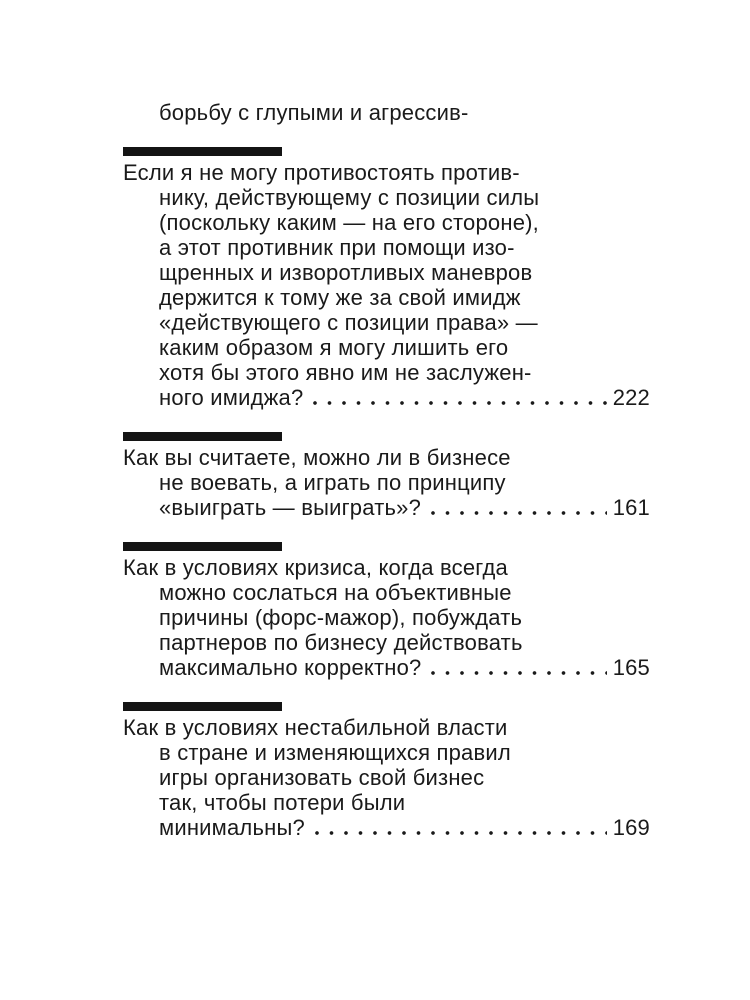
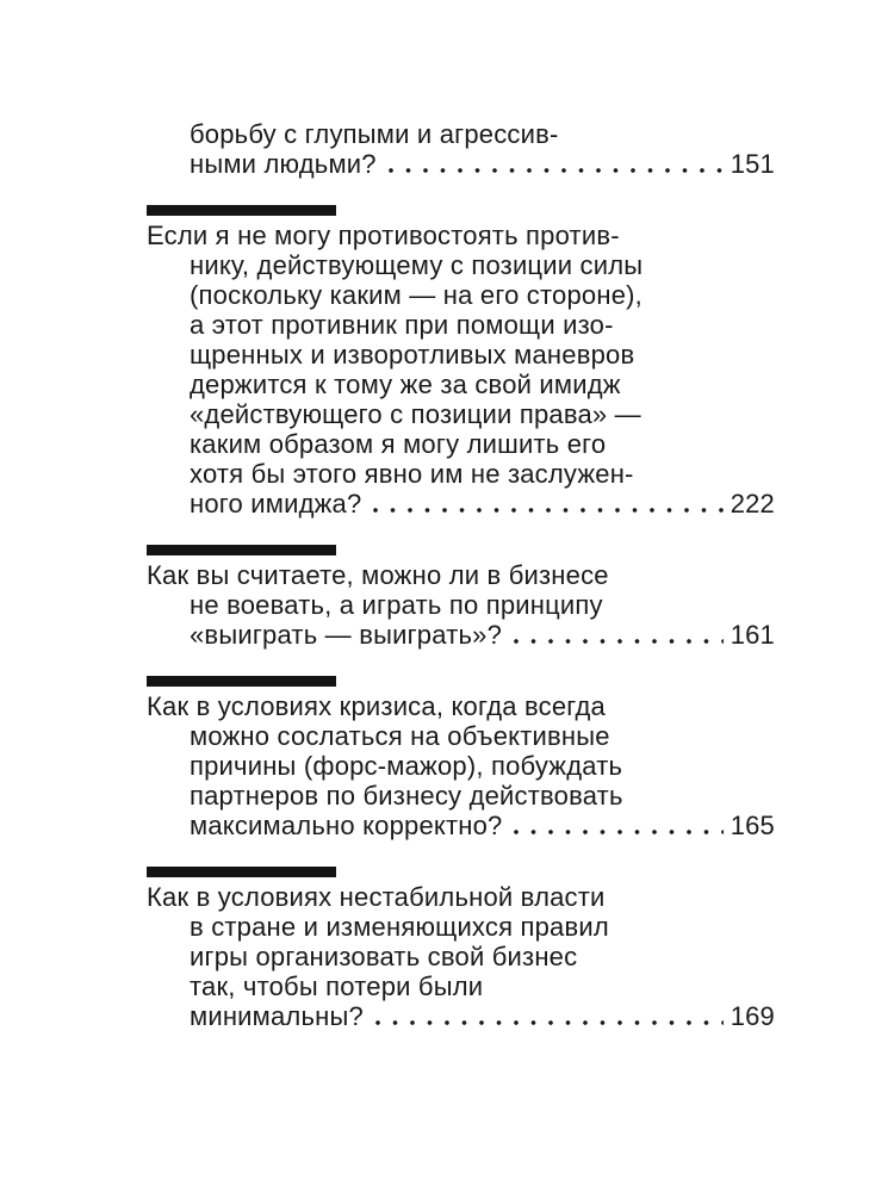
  борьбу с глупыми и агрессив-
+ ными людьми?
+ 151
  Если я не могу противостоять против-
  нику, действующему с позиции силы
  (поскольку каким — на его стороне),
  а этот противник при помощи изо-
  щренных и изворотливых маневров
  держится к тому же за свой имидж
  «действующего с позиции права» —
  каким образом я могу лишить его
  хотя бы этого явно им не заслужен-
  ного имиджа?
  222
  Как вы считаете, можно ли в бизнесе
  не воевать, а играть по принципу
  «выиграть — выиграть»?
  161
  Как в условиях кризиса, когда всегда
  можно сослаться на объективные
  причины (форс-мажор), побуждать
  партнеров по бизнесу действовать
  максимально корректно?
  165
  Как в условиях нестабильной власти
  в стране и изменяющихся правил
  игры организовать свой бизнес
  так, чтобы потери были
  минимальны?
  169
